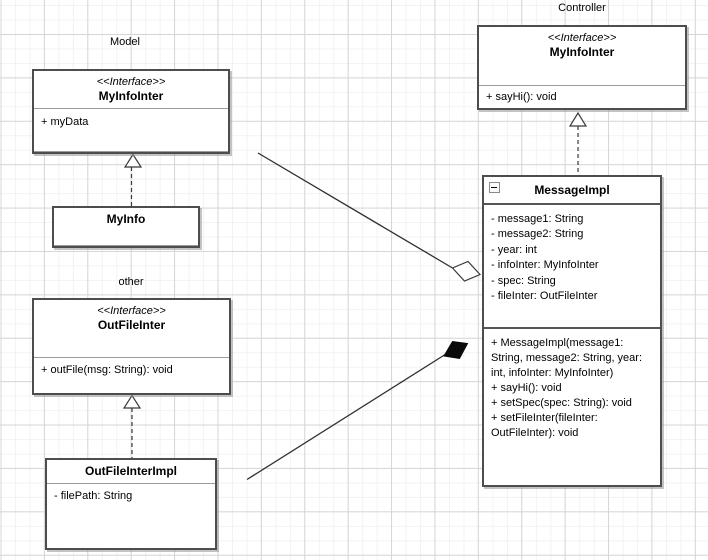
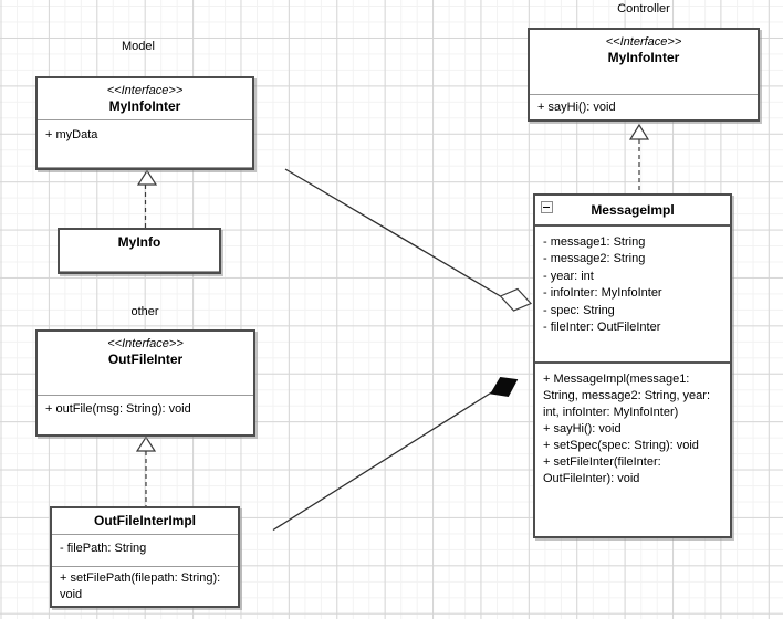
  Model
  other
  Controller
  <<Interface>>
  MyInfoInter
  + myData
  MyInfo
  <<Interface>>
  OutFileInter
  + outFile(msg: String): void
  OutFileInterImpl
  - filePath: String
+ + setFilePath(filepath: String): void
  <<Interface>>
  MyInfoInter
  + sayHi(): void
  MessageImpl
  - message1: String
  - message2: String
  - year: int
  - infoInter: MyInfoInter
  - spec: String
  - fileInter: OutFileInter
  + MessageImpl(message1: String, message2: String, year: int, infoInter: MyInfoInter)
  + sayHi(): void
  + setSpec(spec: String): void
  + setFileInter(fileInter: OutFileInter): void
